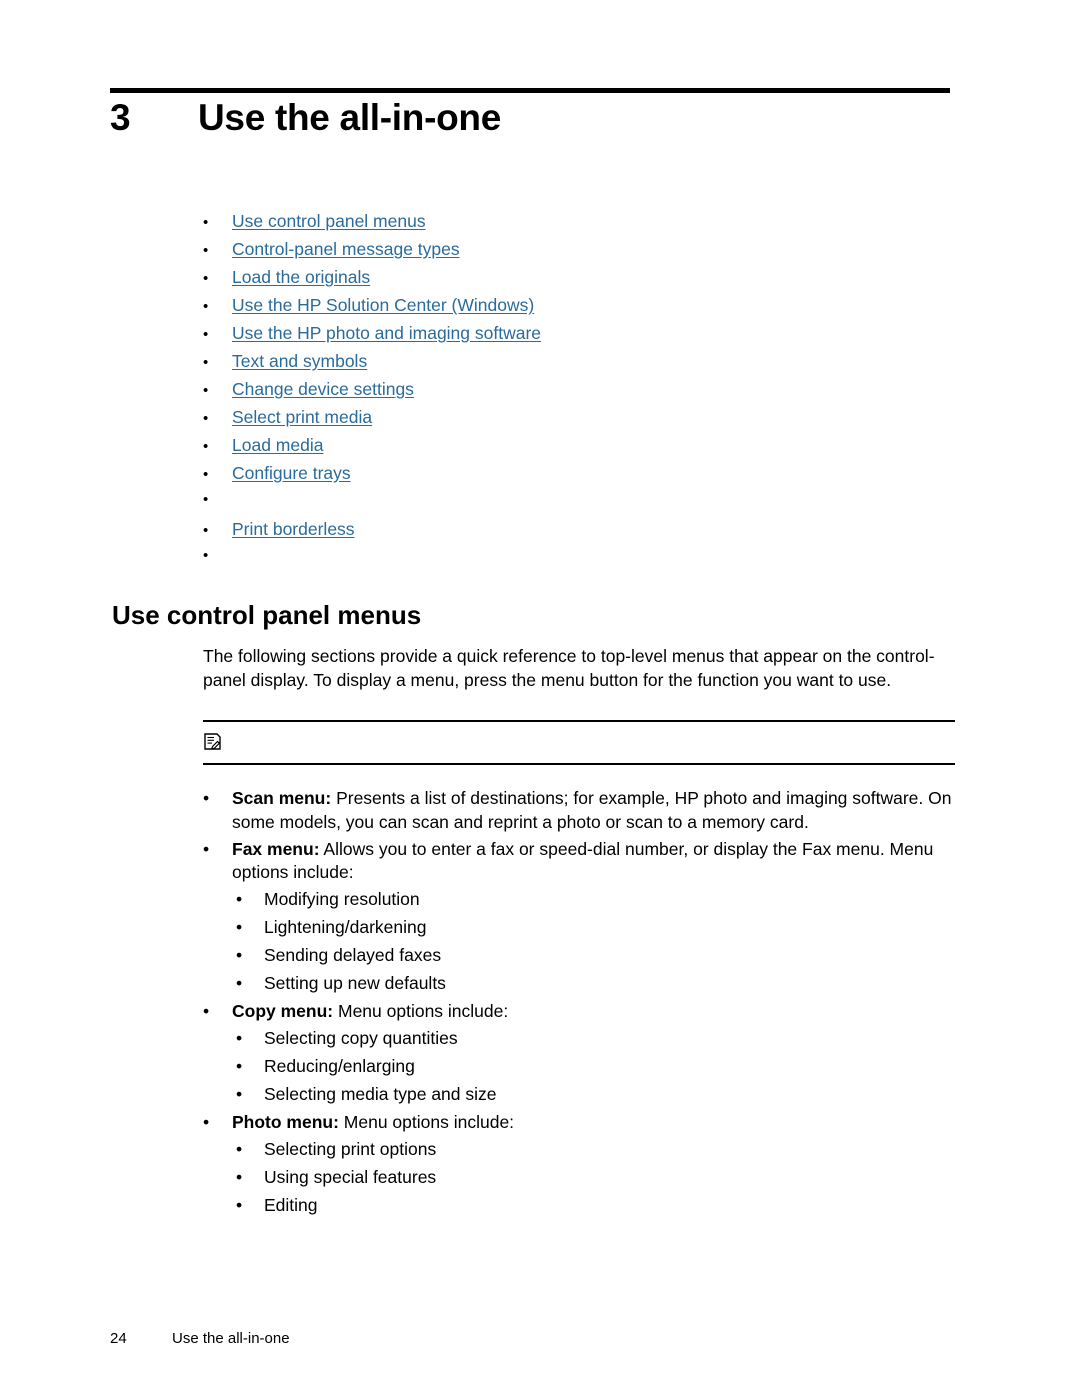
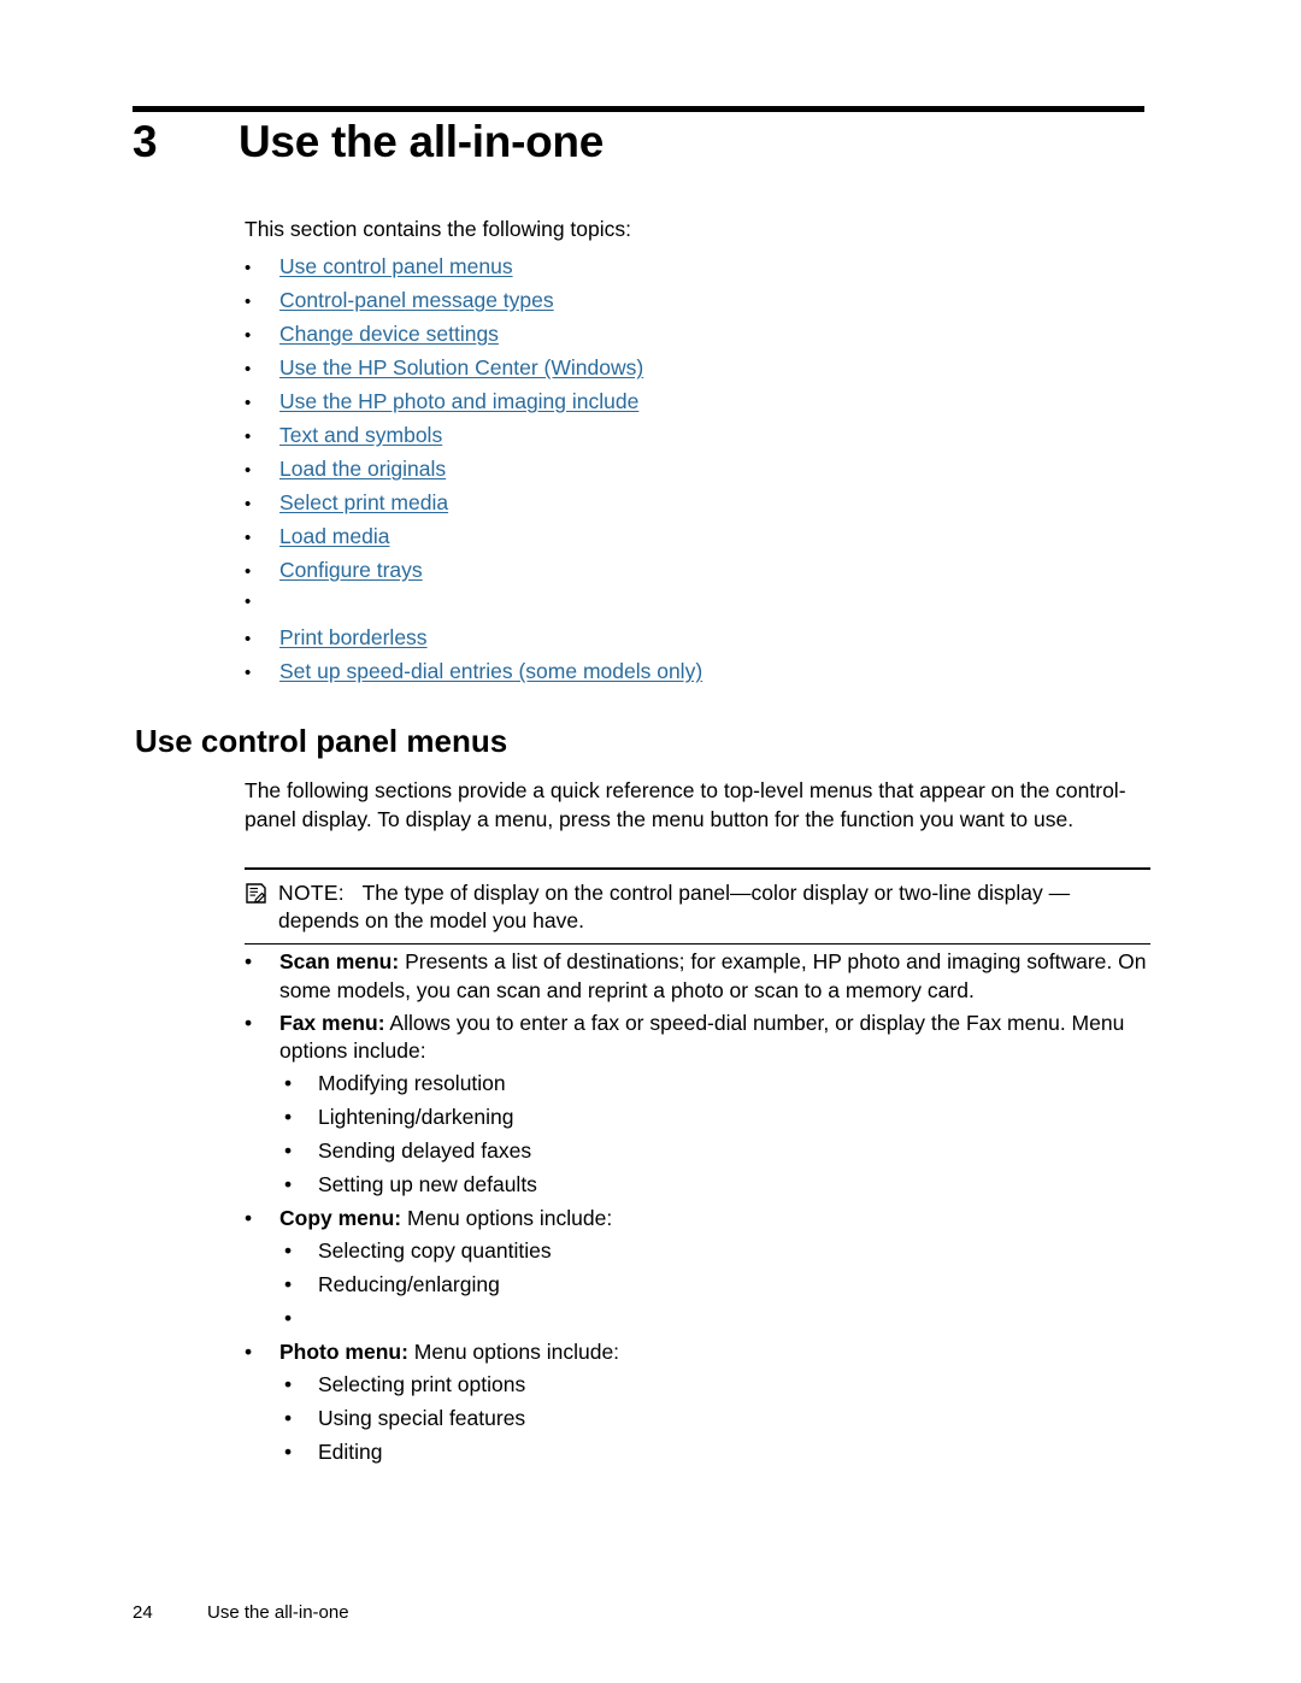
  3
  Use the all-in-one
+ This section contains the following topics:
  •
  Use control panel menus
  •
  Control-panel message types
  •
- Load the originals
+ Change device settings
  •
  Use the HP Solution Center (Windows)
  •
- Use the HP photo and imaging software
+ Use the HP photo and imaging include
  •
  Text and symbols
  •
- Change device settings
+ Load the originals
  •
  Select print media
  •
  Load media
  •
  Configure trays
  •
  •
  Print borderless
  •
+ Set up speed-dial entries (some models only)
  Use control panel menus
  The following sections provide a quick reference to top-level menus that appear on the control-panel display. To display a menu, press the menu button for the function you want to use.
+ NOTE: The type of display on the control panel—color display or two-line display —depends on the model you have.
  •
  Scan menu: Presents a list of destinations; for example, HP photo and imaging software. On some models, you can scan and reprint a photo or scan to a memory card.
  •
  Fax menu: Allows you to enter a fax or speed-dial number, or display the Fax menu. Menu options include:
  •
  Modifying resolution
  •
  Lightening/darkening
  •
  Sending delayed faxes
  •
  Setting up new defaults
  •
  Copy menu: Menu options include:
  •
  Selecting copy quantities
  •
  Reducing/enlarging
  •
- Selecting media type and size
  •
  Photo menu: Menu options include:
  •
  Selecting print options
  •
  Using special features
  •
  Editing
  24
  Use the all-in-one
